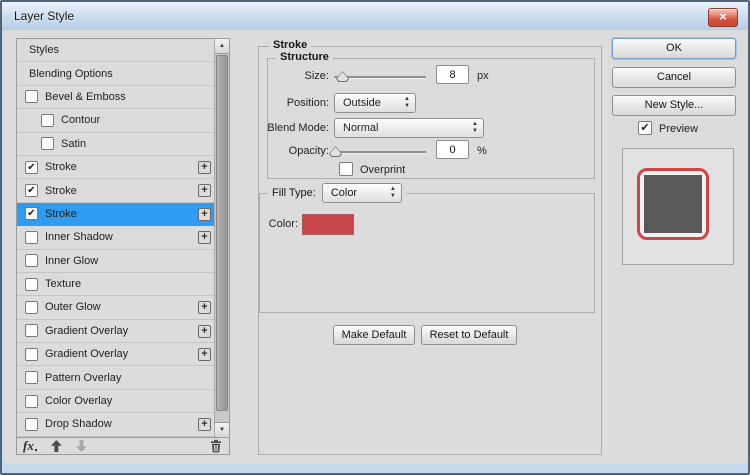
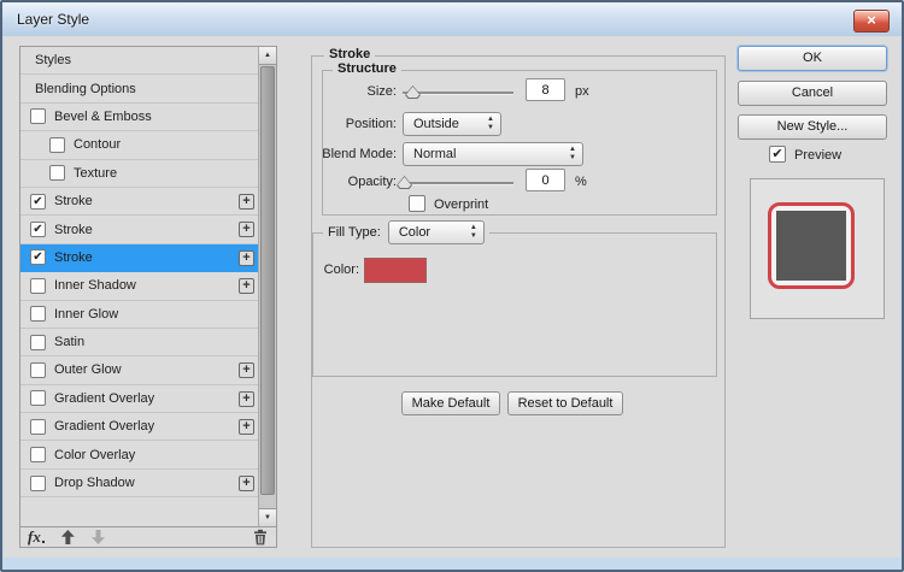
  Layer Style
  ×
  Styles
  Blending Options
  Bevel & Emboss
  Contour
- Satin
+ Texture
  ✔
  Stroke
  +
  ✔
  Stroke
  +
  ✔
  Stroke
  +
  Inner Shadow
  +
  Inner Glow
- Texture
+ Satin
  Outer Glow
  +
  Gradient Overlay
  +
  Gradient Overlay
  +
- Pattern Overlay
  Color Overlay
  Drop Shadow
  +
  fx
  Stroke
  Structure
  Size:
  8
  px
  Position:
  Outside
  Blend Mode:
  Normal
  Opacity:
  0
  %
  Overprint
  Fill Type:
  Color
  Color:
  Make Default
  Reset to Default
  OK
  Cancel
  New Style...
  ✔
  Preview
